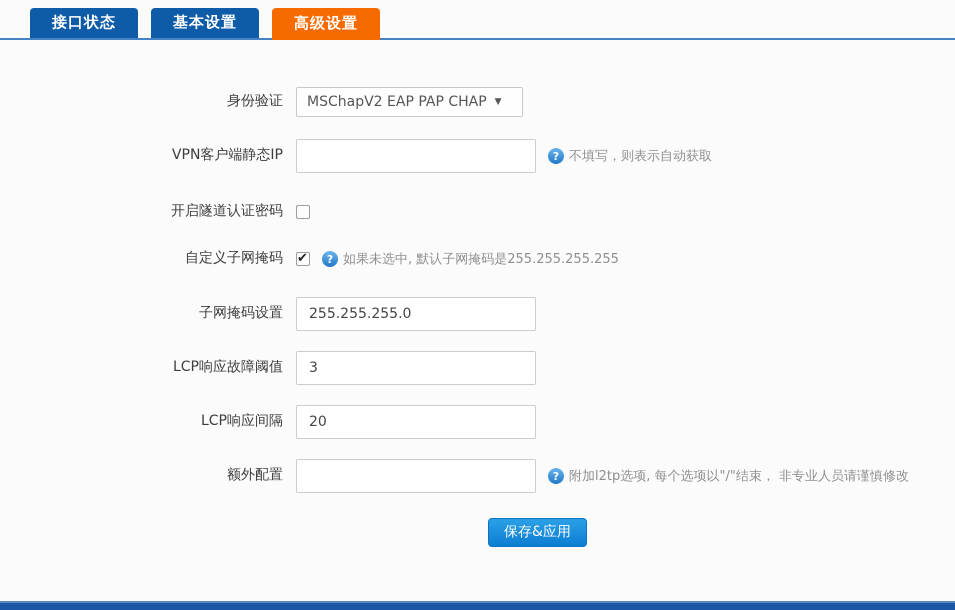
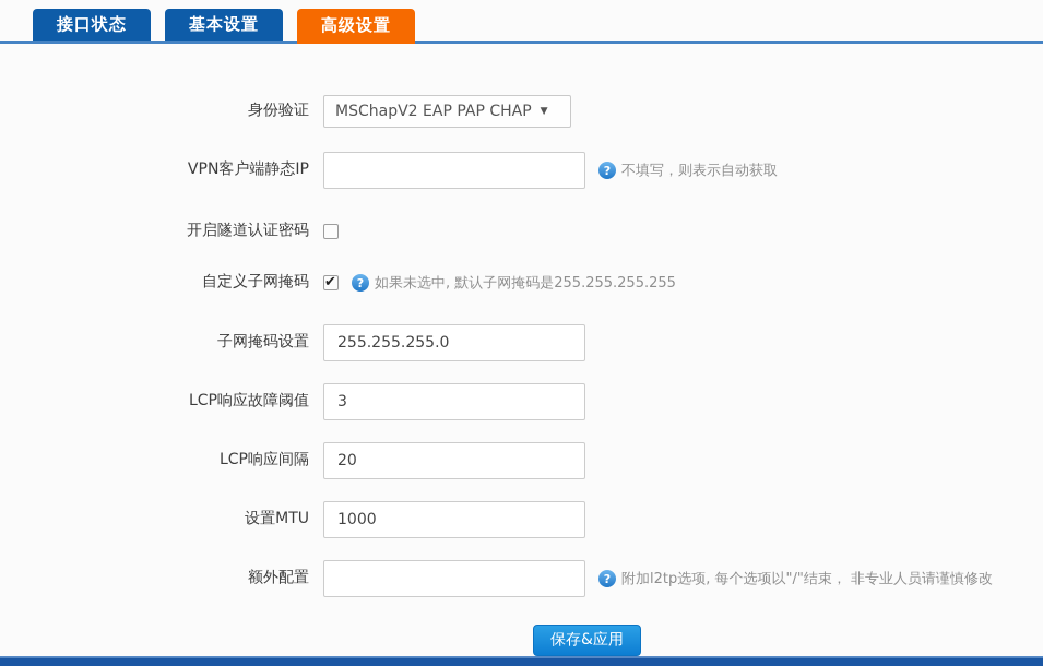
  接口状态
  基本设置
  高级设置
  身份验证
  MSChapV2 EAP PAP CHAP
  ▼
  VPN客户端静态IP
  ?
  不填写，则表示自动获取
  开启隧道认证密码
  自定义子网掩码
  ?
  如果未选中, 默认子网掩码是255.255.255.255
  子网掩码设置
  255.255.255.0
  LCP响应故障阈值
  3
  LCP响应间隔
  20
+ 设置MTU
+ 1000
  额外配置
  ?
  附加l2tp选项, 每个选项以"/"结束， 非专业人员请谨慎修改
  保存&应用
